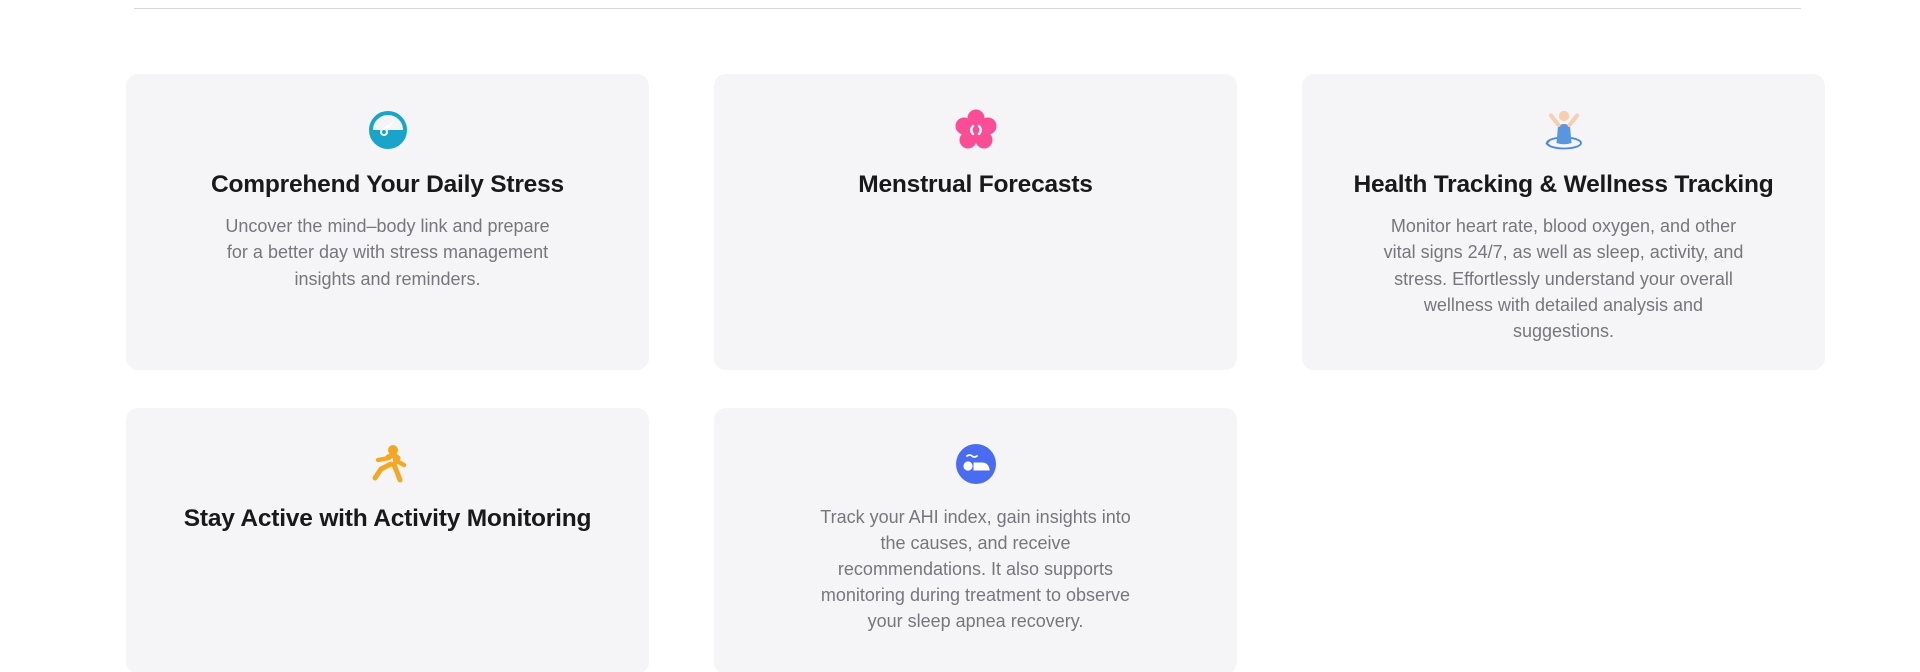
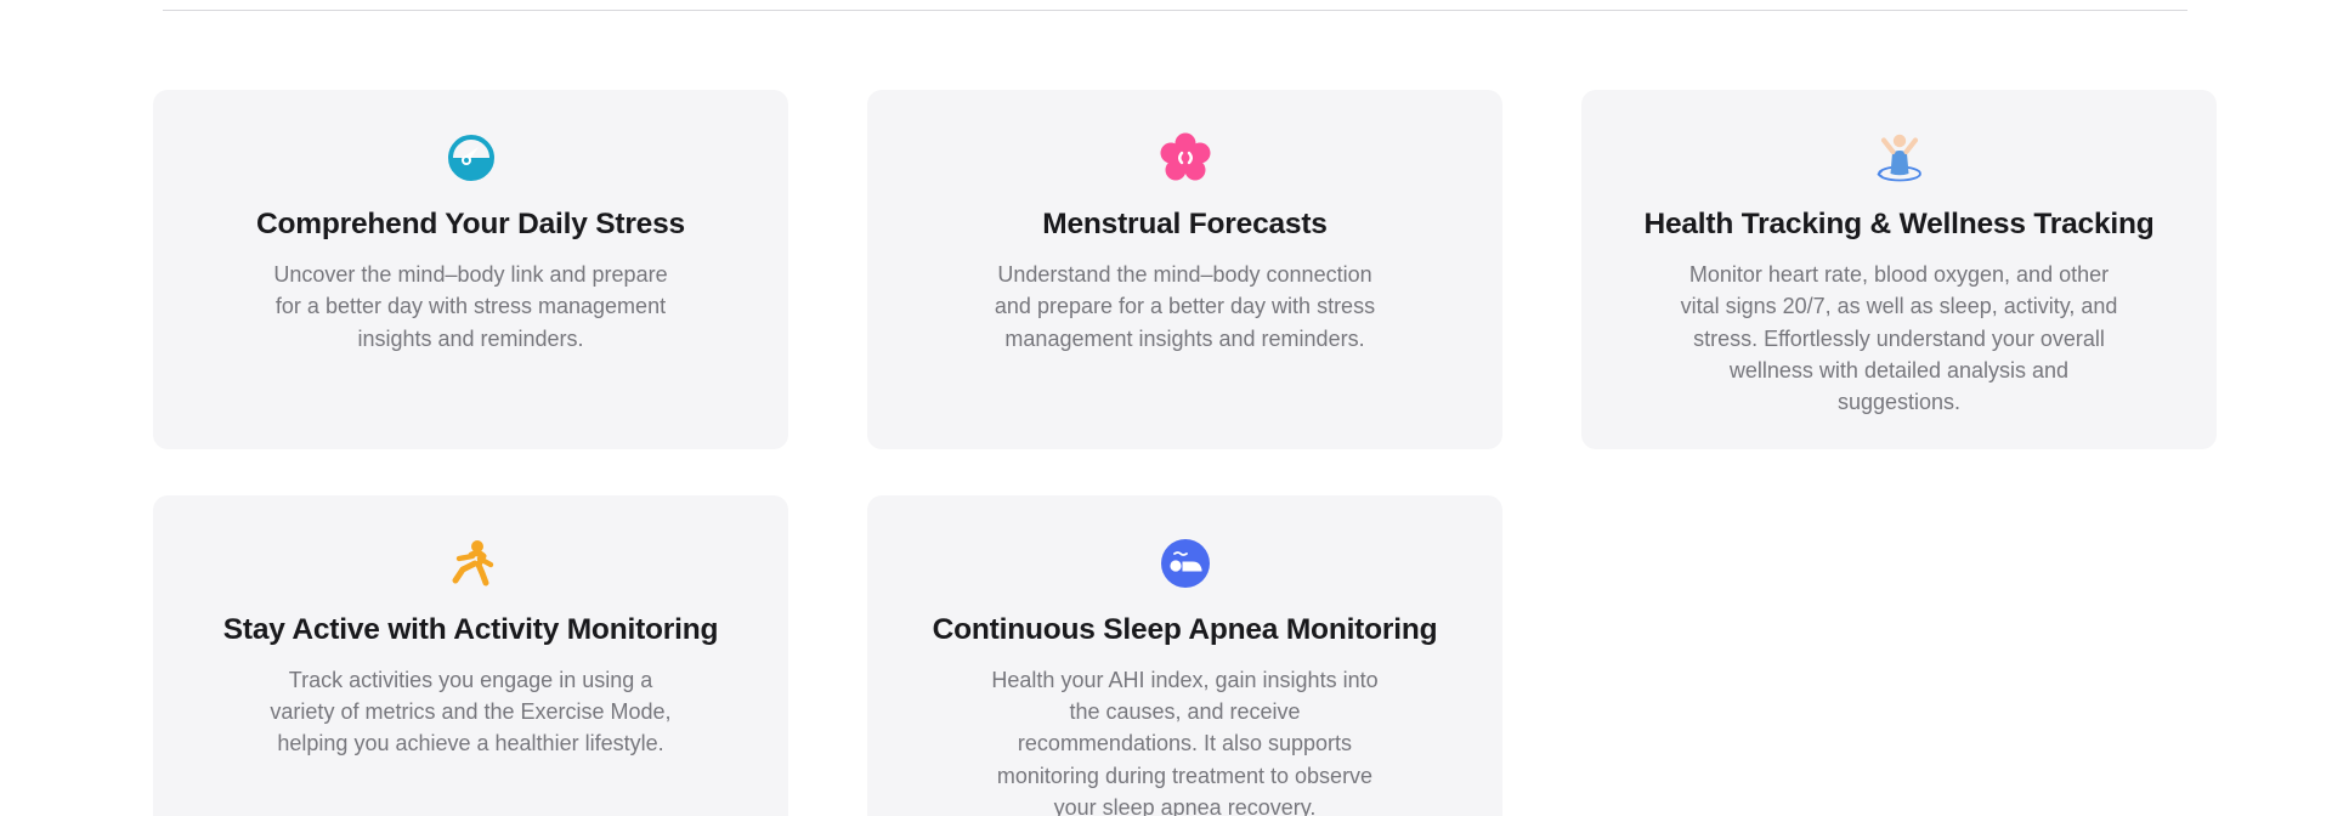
  Comprehend Your Daily Stress
  Uncover the mind–body link and prepare for a better day with stress management insights and reminders.
  Menstrual Forecasts
+ Understand the mind–body connection and prepare for a better day with stress management insights and reminders.
  Health Tracking & Wellness Tracking
- Monitor heart rate, blood oxygen, and other vital signs 24/7, as well as sleep, activity, and stress. Effortlessly understand your overall wellness with detailed analysis and suggestions.
+ Monitor heart rate, blood oxygen, and other vital signs 20/7, as well as sleep, activity, and stress. Effortlessly understand your overall wellness with detailed analysis and suggestions.
  Stay Active with Activity Monitoring
+ Track activities you engage in using a variety of metrics and the Exercise Mode, helping you achieve a healthier lifestyle.
+ Continuous Sleep Apnea Monitoring
- Track your AHI index, gain insights into the causes, and receive recommendations. It also supports monitoring during treatment to observe your sleep apnea recovery.
+ Health your AHI index, gain insights into the causes, and receive recommendations. It also supports monitoring during treatment to observe your sleep apnea recovery.
